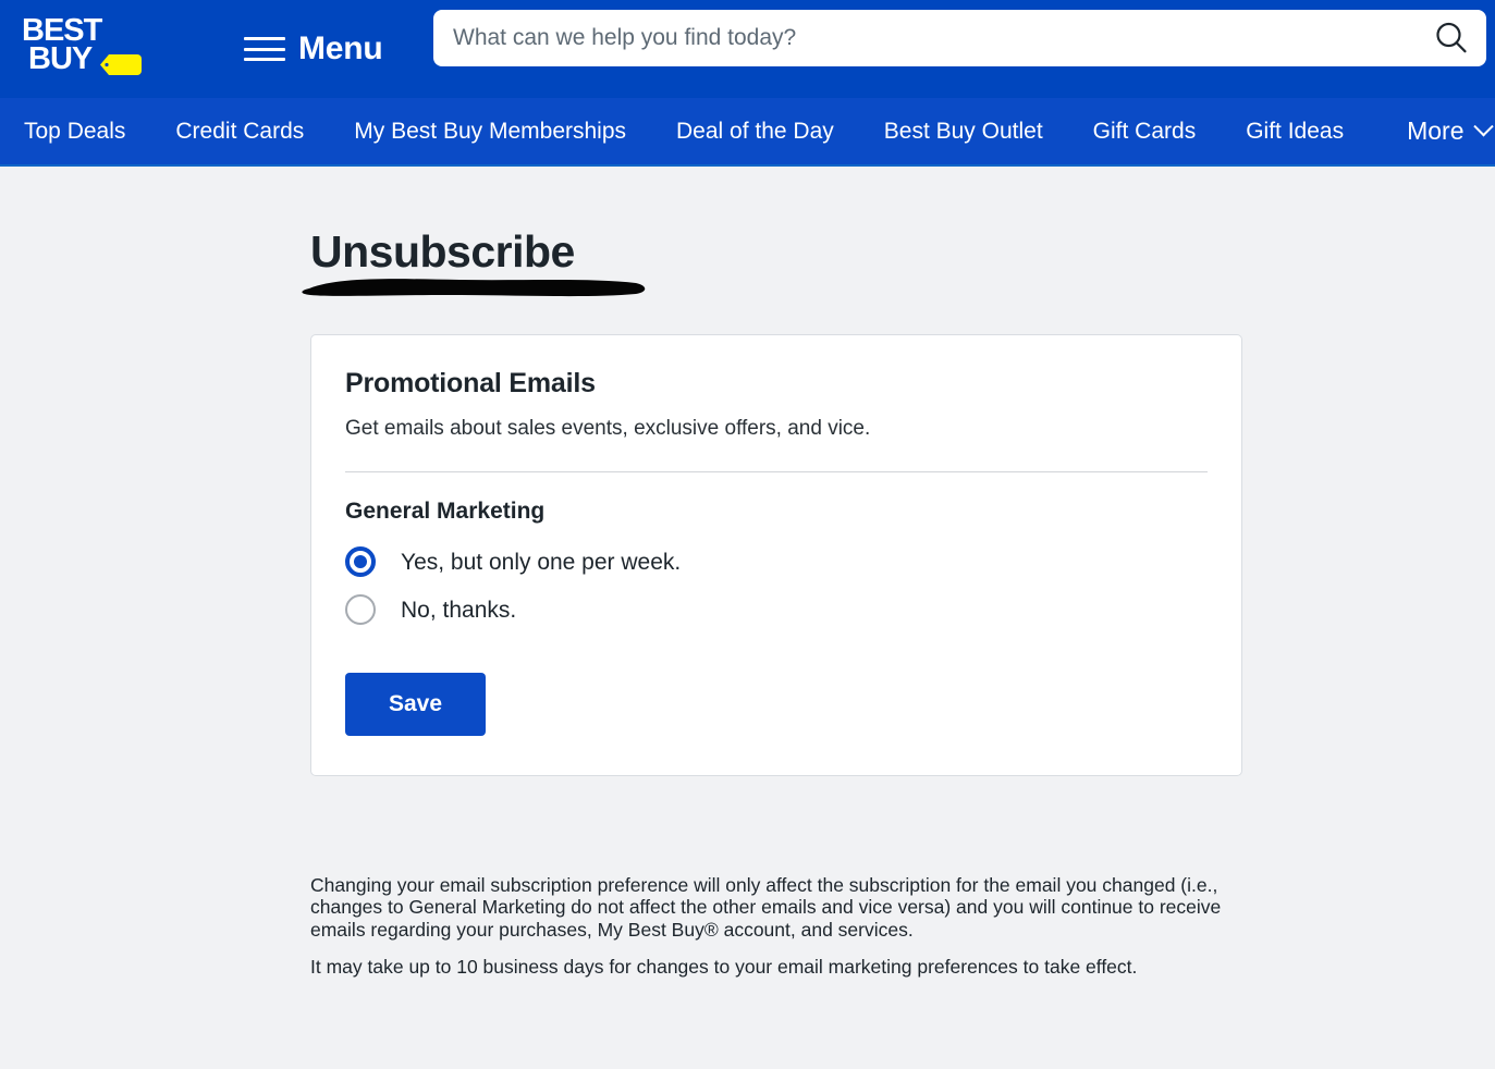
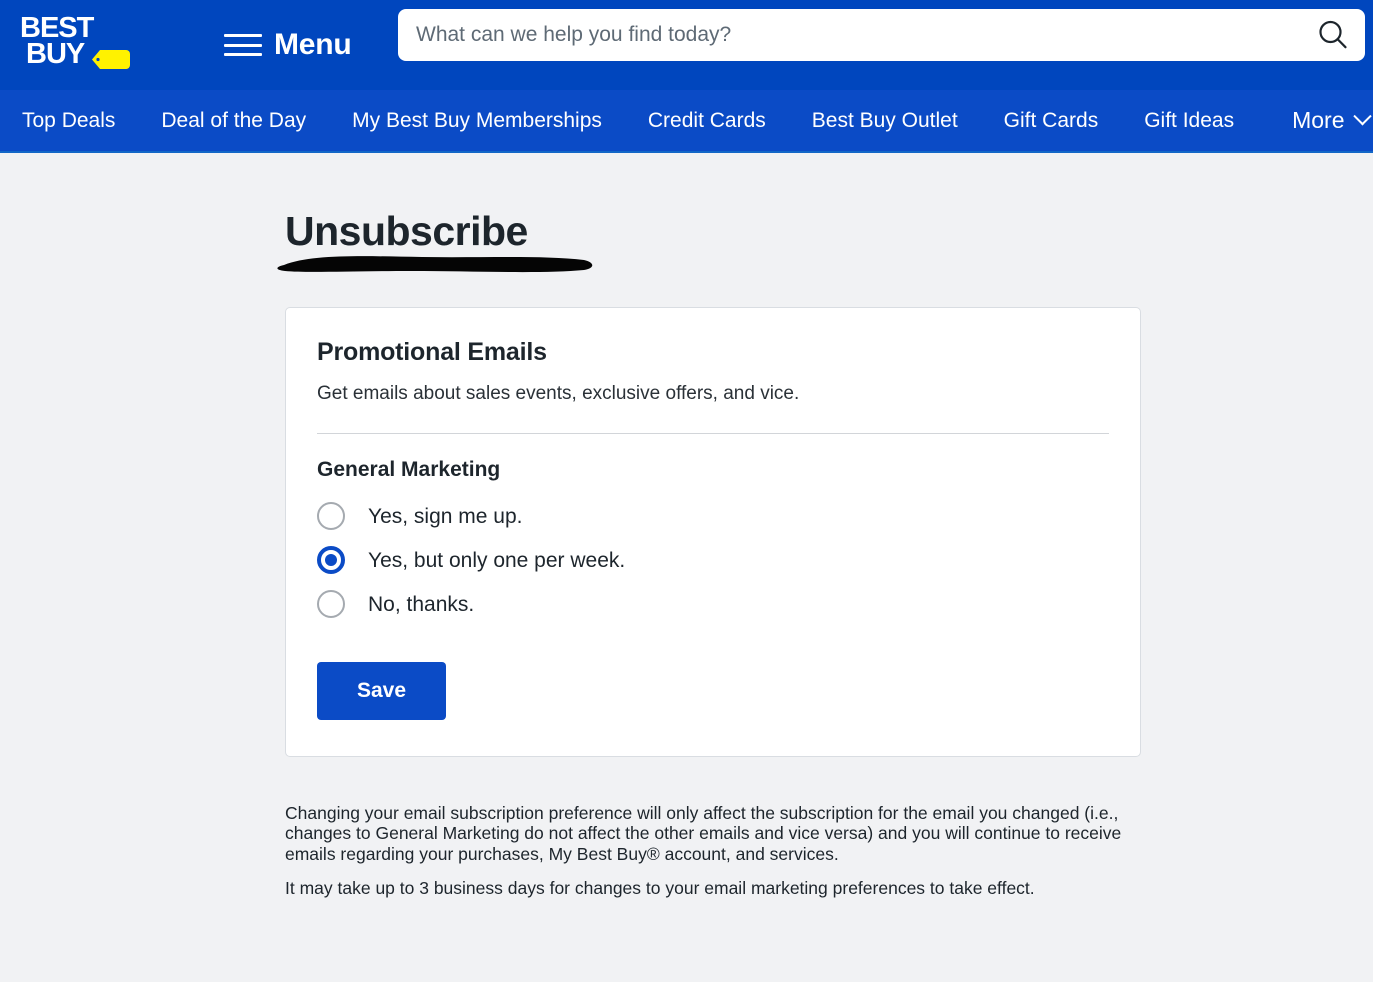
  BEST
  BUY
  Menu
  What can we help you find today?
  Top Deals
- Credit Cards
+ Deal of the Day
  My Best Buy Memberships
- Deal of the Day
+ Credit Cards
  Best Buy Outlet
  Gift Cards
  Gift Ideas
  More
  Unsubscribe
  Promotional Emails
  Get emails about sales events, exclusive offers, and vice.
  General Marketing
+ Yes, sign me up.
  Yes, but only one per week.
  No, thanks.
  Save
  Changing your email subscription preference will only affect the subscription for the email you changed (i.e., changes to General Marketing do not affect the other emails and vice versa) and you will continue to receive emails regarding your purchases, My Best Buy® account, and services.
- It may take up to 10 business days for changes to your email marketing preferences to take effect.
+ It may take up to 3 business days for changes to your email marketing preferences to take effect.
